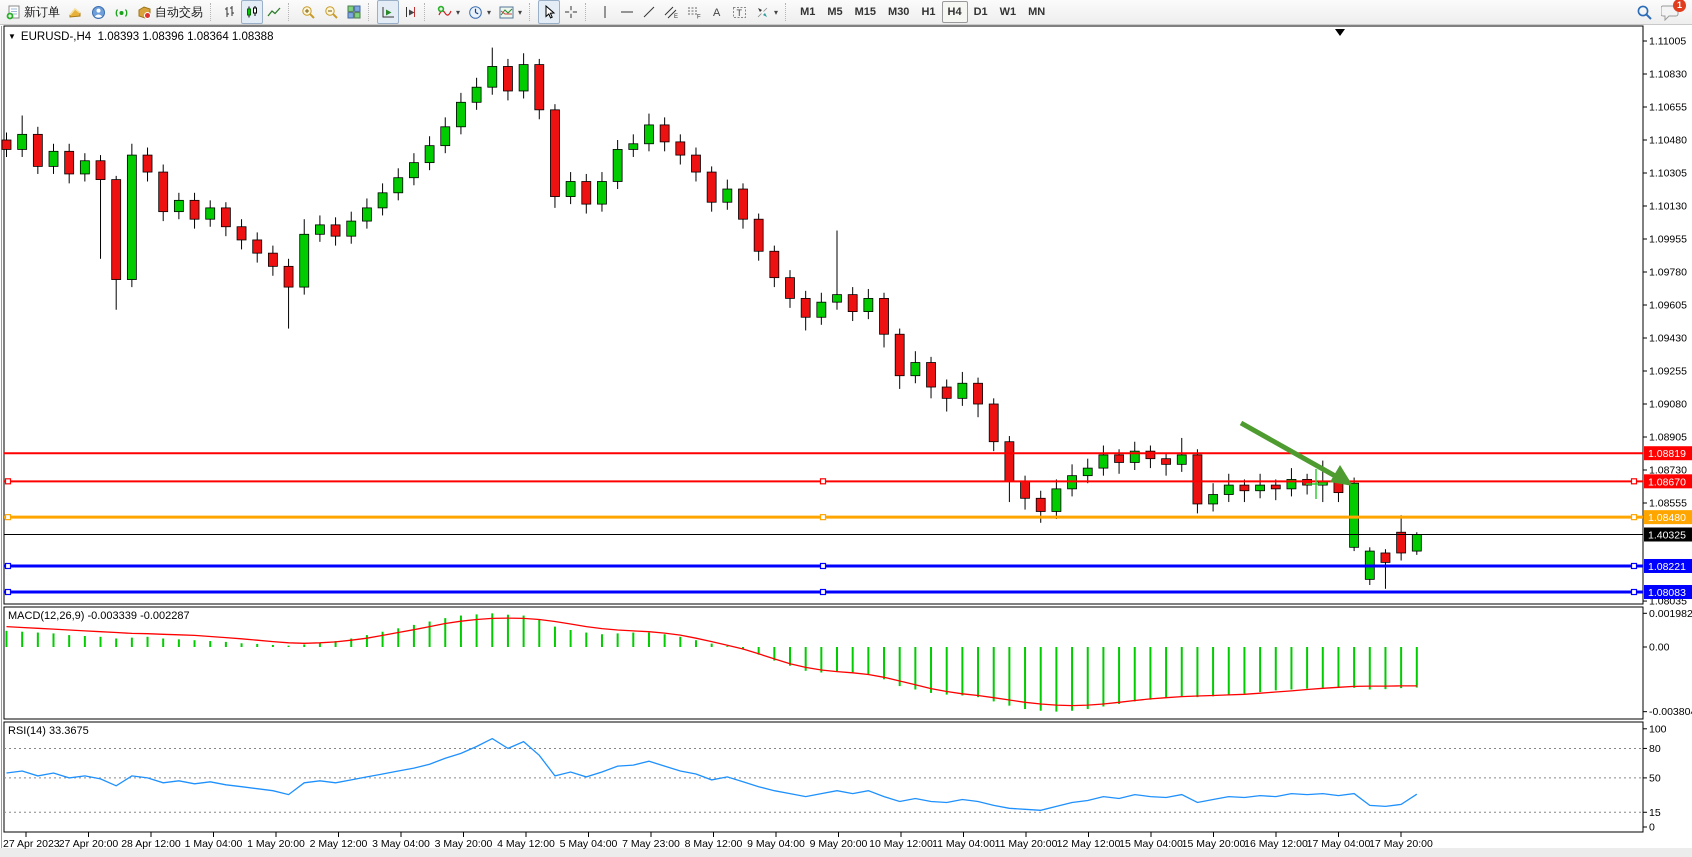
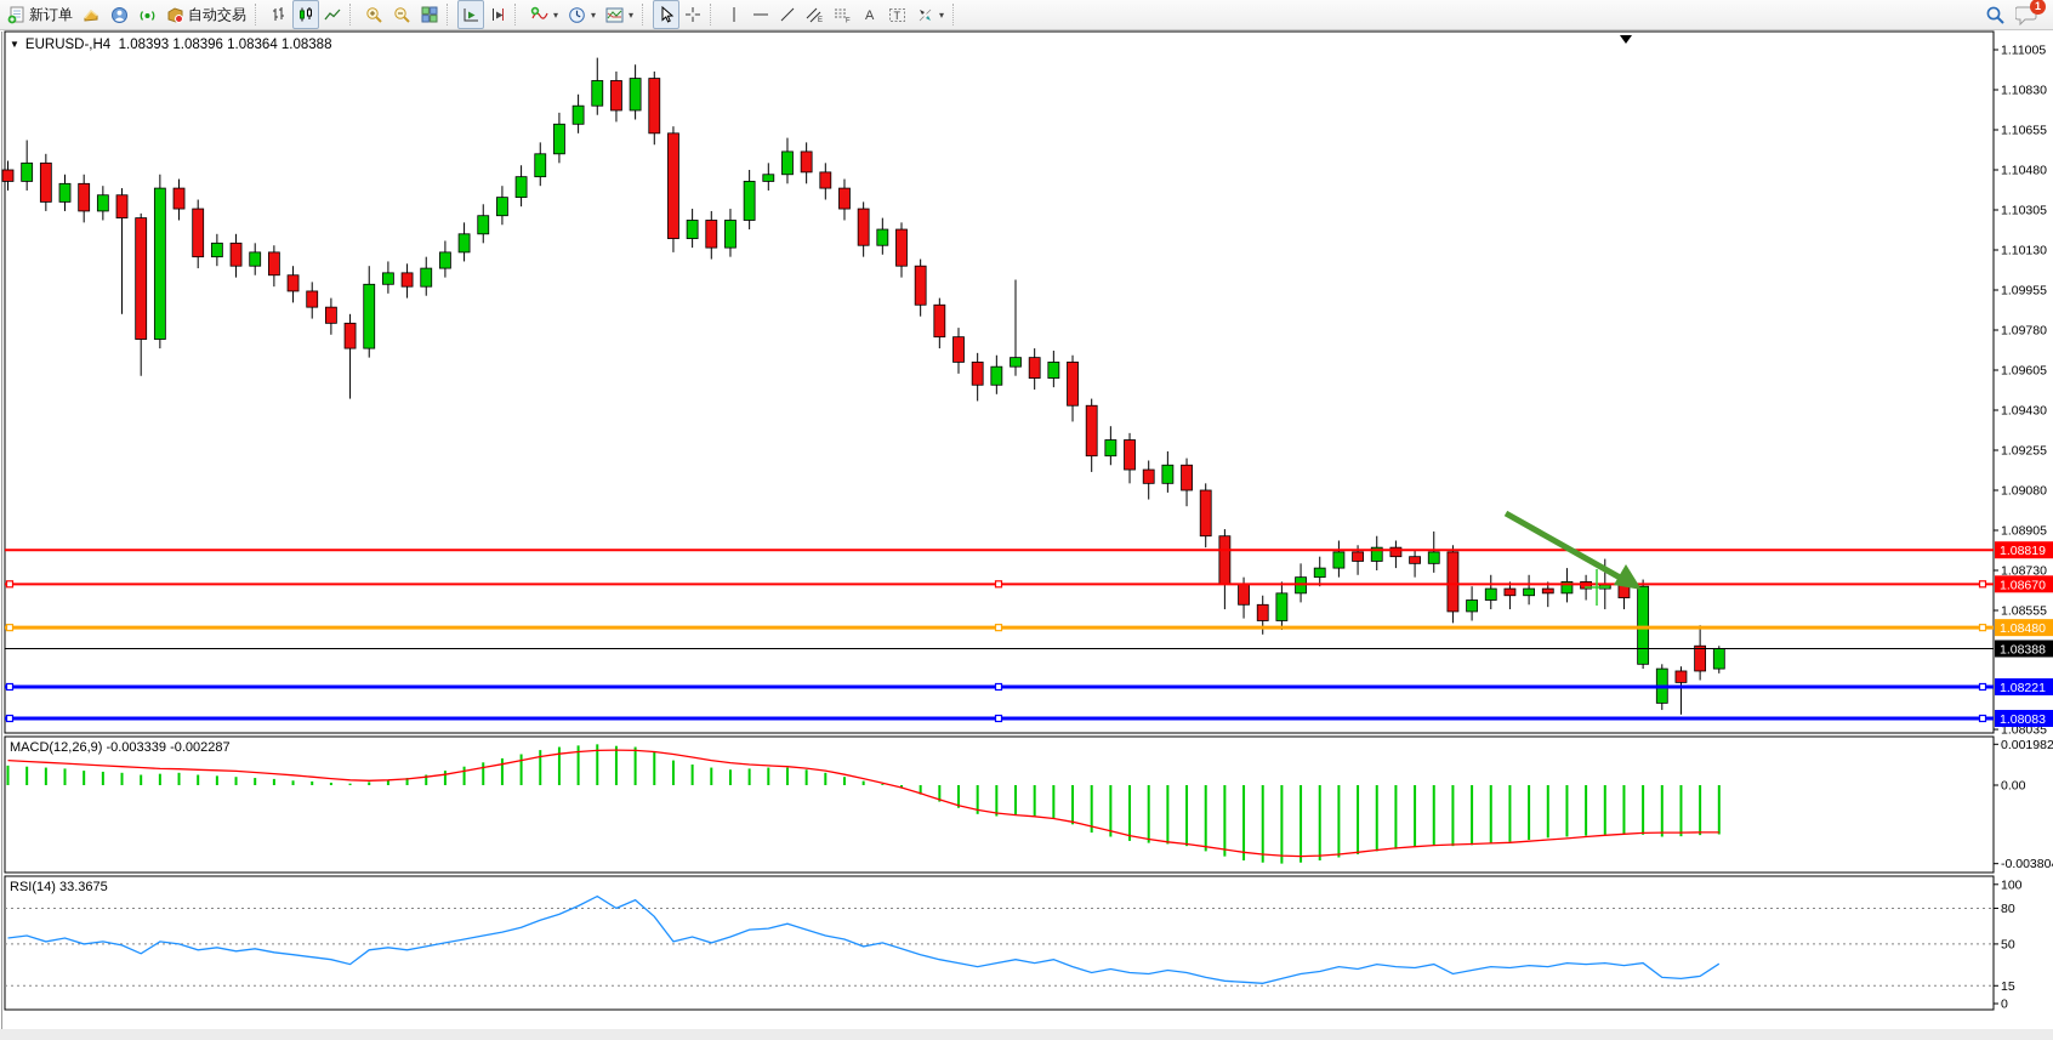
  1.11005
  1.10830
  1.10655
  1.10480
  1.10305
  1.10130
  1.09955
  1.09780
  1.09605
  1.09430
  1.09255
  1.09080
  1.08905
  1.08730
  1.08555
  1.08035
  1.08819
  1.08670
  1.08480
- 1.40325
+ 1.08388
  1.08221
  1.08083
  0.001982
  0.00
  -0.00380
  100
  80
  50
  15
  0
- 27 Apr 2023
- 27 Apr 20:00
- 28 Apr 12:00
- 1 May 04:00
- 1 May 20:00
- 2 May 12:00
- 3 May 04:00
- 3 May 20:00
- 4 May 12:00
- 5 May 04:00
- 7 May 23:00
- 8 May 12:00
- 9 May 04:00
- 9 May 20:00
- 10 May 12:00
- 11 May 04:00
- 11 May 20:00
- 12 May 12:00
- 15 May 04:00
- 15 May 20:00
- 16 May 12:00
- 17 May 04:00
- 17 May 20:00
  新订单
  自动交易
  ▾
  ▾
  ▾
  A
  T
  ▾
- M1
- M5
- M15
- M30
- H1
- H4
- D1
- W1
- MN
  1
  ▼ EURUSD-,H4 1.08393 1.08396 1.08364 1.08388
  MACD(12,26,9) -0.003339 -0.002287
  RSI(14) 33.3675
